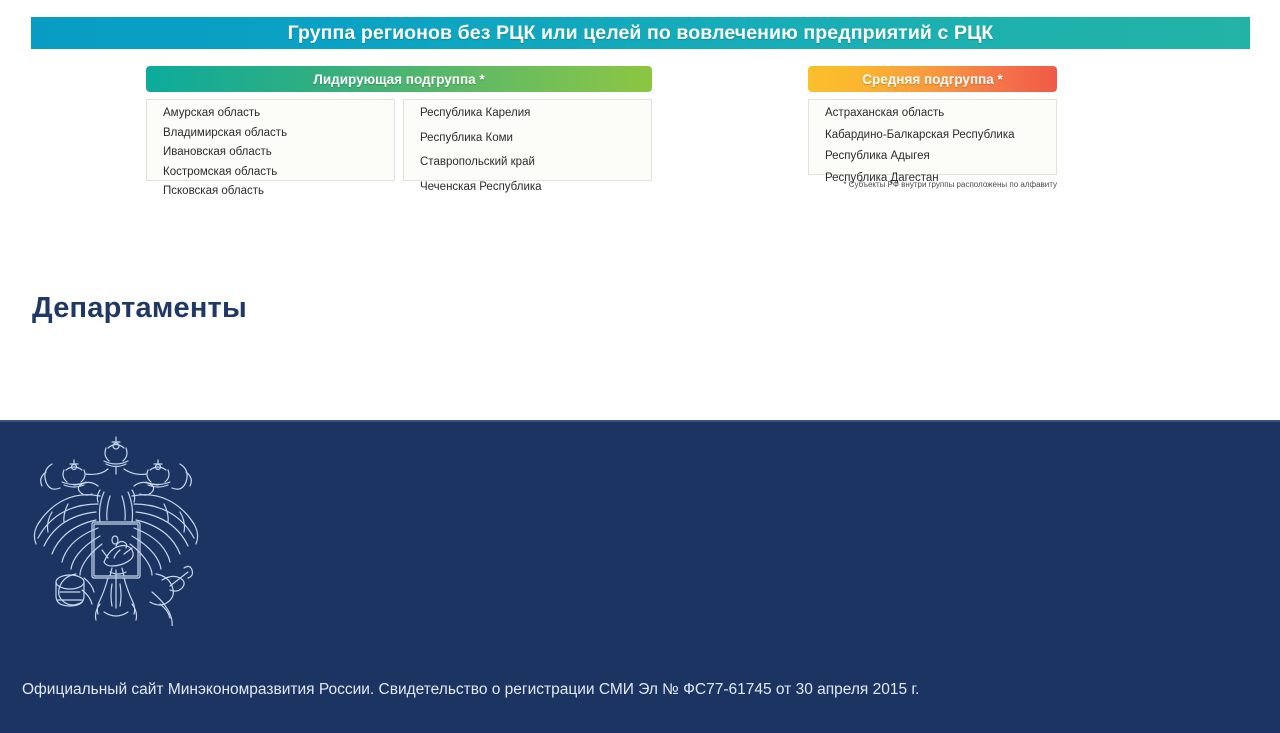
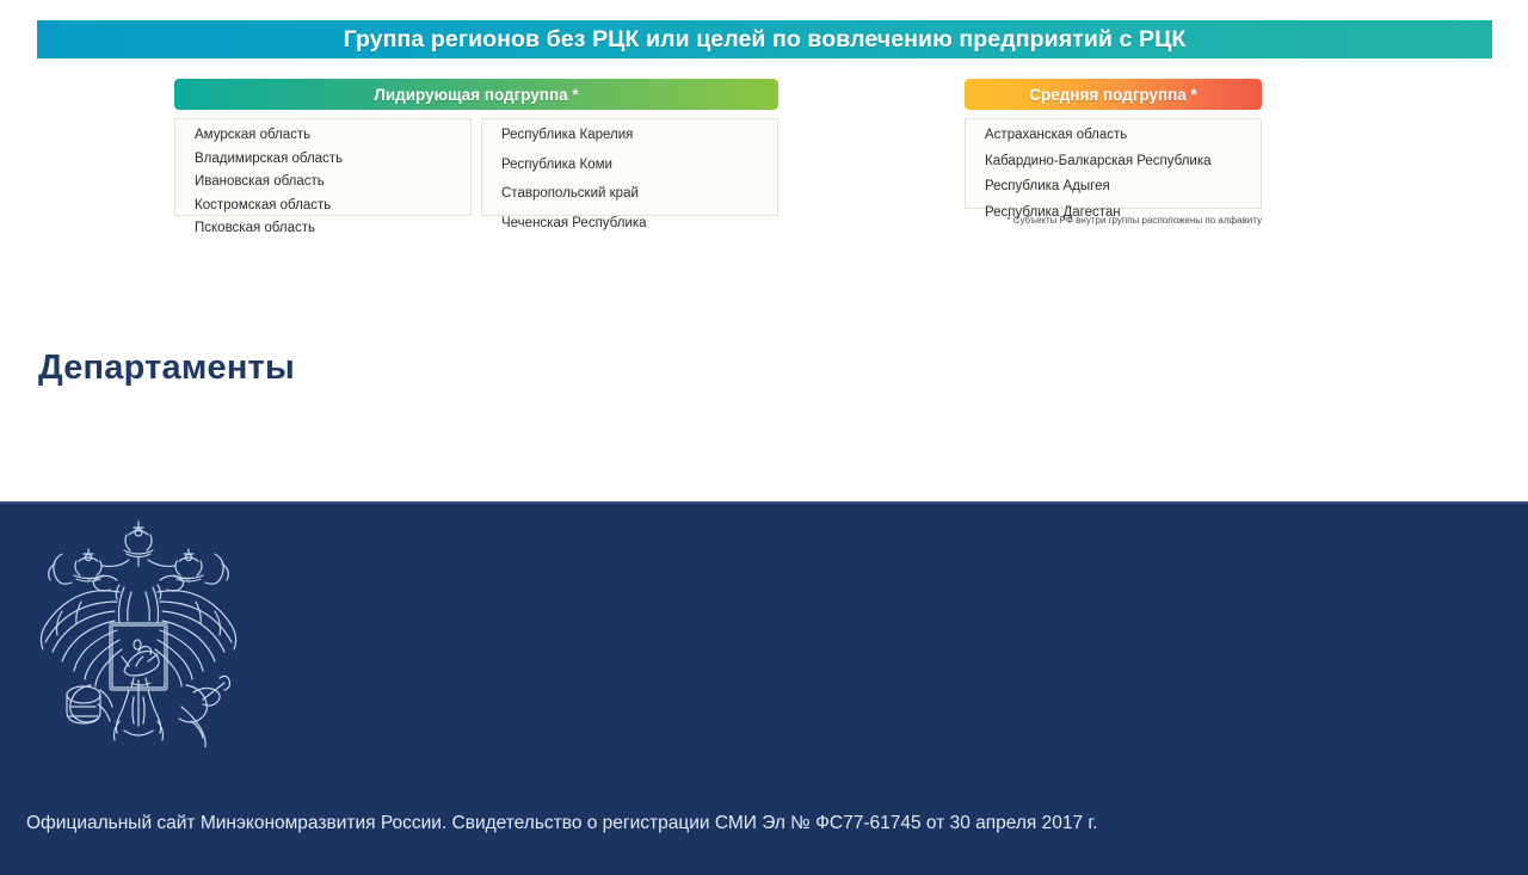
  Группа регионов без РЦК или целей по вовлечению предприятий с РЦК
  Лидирующая подгруппа *
  Средняя подгруппа *
  Амурская область
  Владимирская область
  Ивановская область
  Костромская область
  Псковская область
  Республика Карелия
  Республика Коми
  Ставропольский край
  Чеченская Республика
  Астраханская область
  Кабардино-Балкарская Республика
  Республика Адыгея
  Республика Дагестан
  * Субъекты РФ внутри группы расположены по алфавиту
  Департаменты
- Официальный сайт Минэкономразвития России. Свидетельство о регистрации СМИ Эл № ФС77-61745 от 30 апреля 2015 г.
+ Официальный сайт Минэкономразвития России. Свидетельство о регистрации СМИ Эл № ФС77-61745 от 30 апреля 2017 г.
